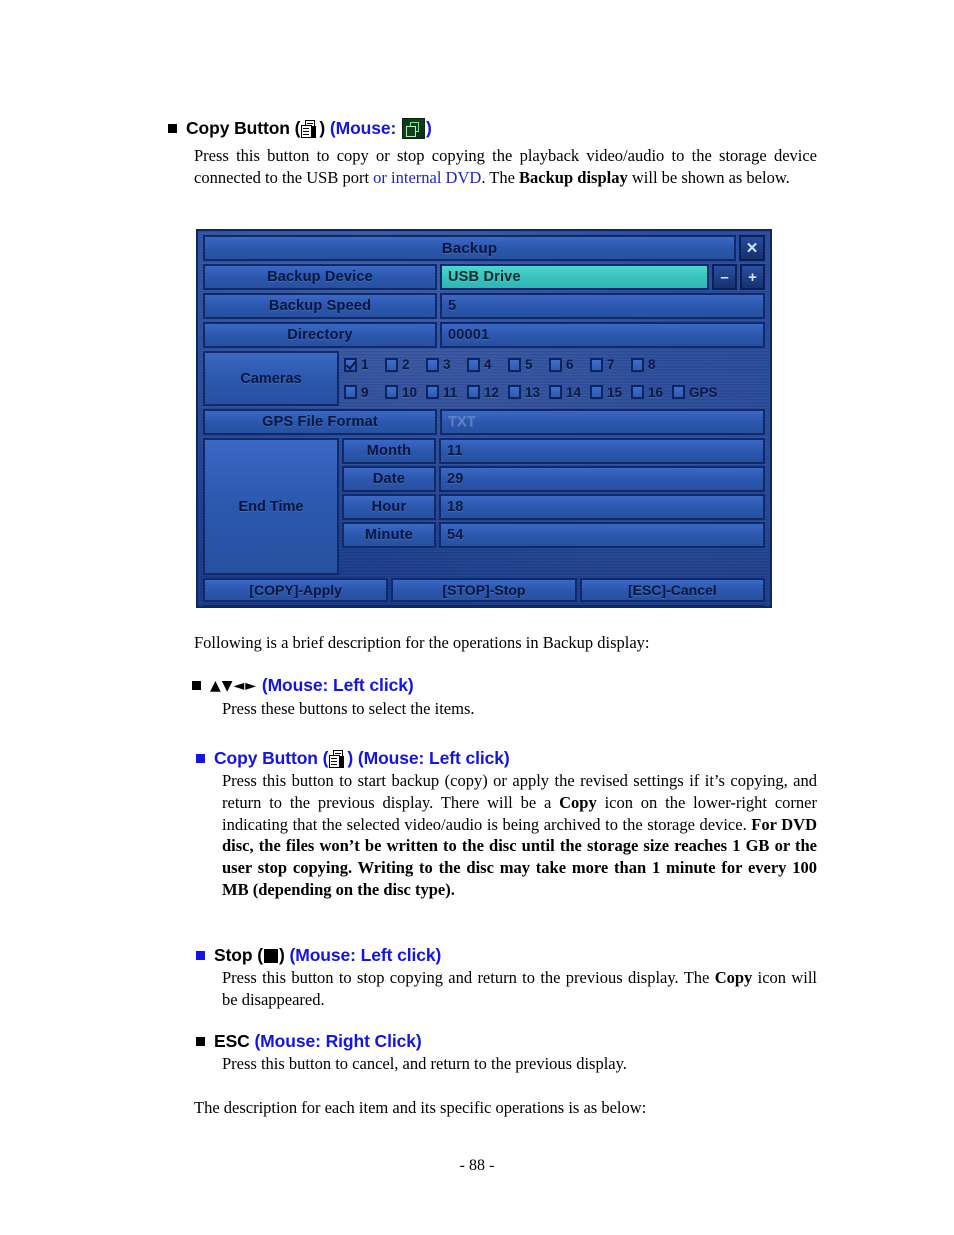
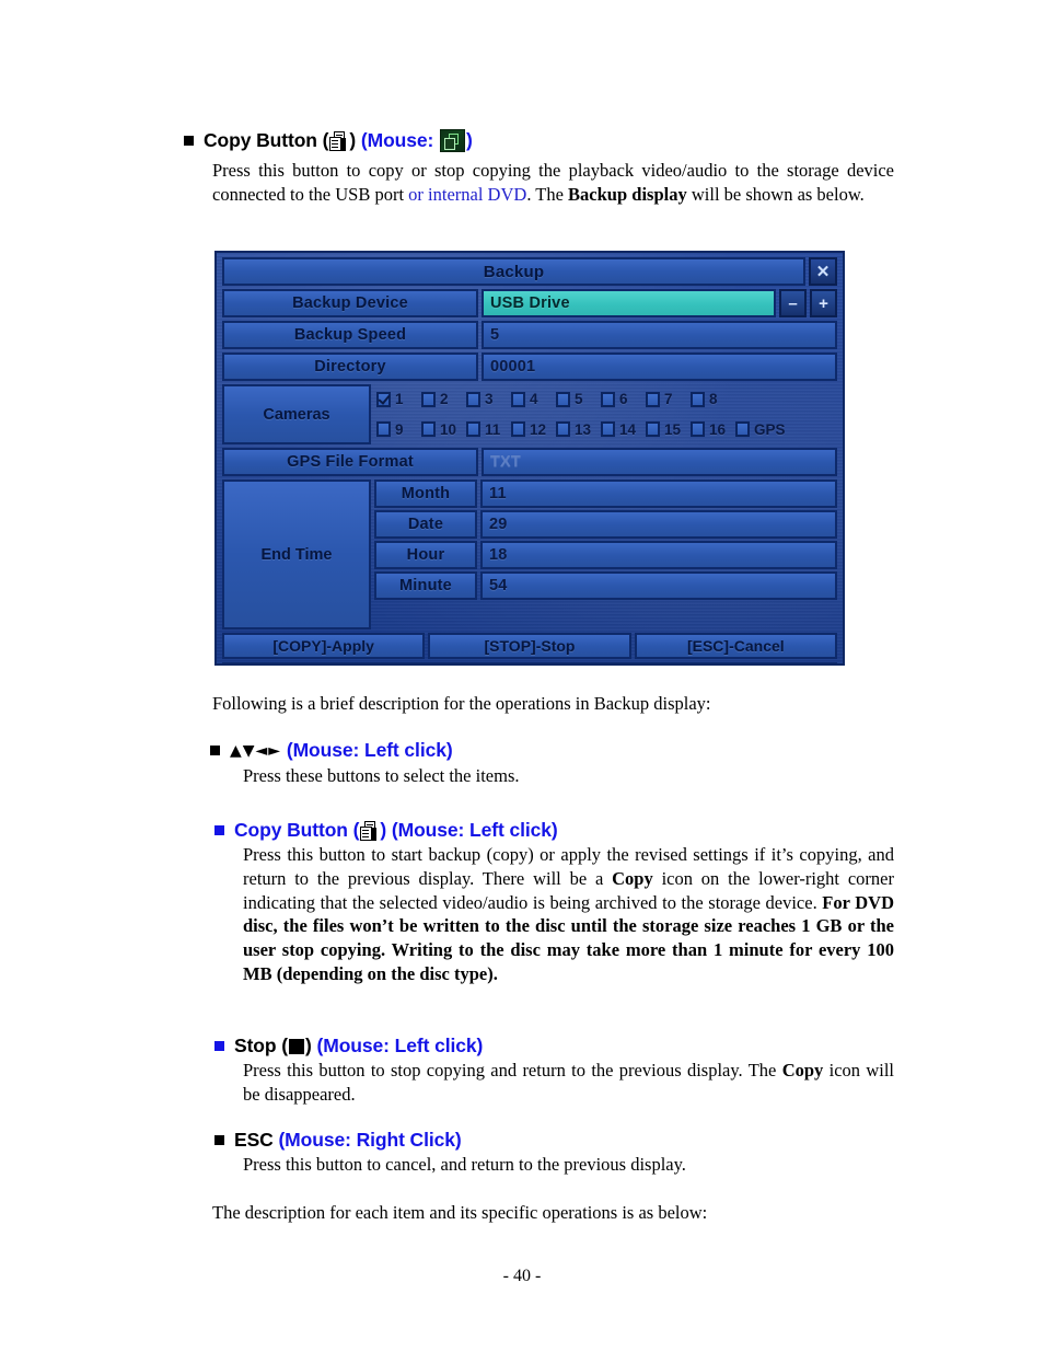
  Copy Button ( ) (Mouse: )
  Press this button to copy or stop copying the playback video/audio to the storage device connected to the USB port or internal DVD. The Backup display will be shown as below.
  Backup
  ✕
  Backup Device
  USB Drive
  –
  +
  Backup Speed
  5
  Directory
  00001
  Cameras
  1
  2
  3
  4
  5
  6
  7
  8
  9
  10
  11
  12
  13
  14
  15
  16
  GPS
  GPS File Format
  TXT
  End Time
  Month
  11
  Date
  29
  Hour
  18
  Minute
  54
  [COPY]-Apply
  [STOP]-Stop
  [ESC]-Cancel
  Following is a brief description for the operations in Backup display:
  ▲▼◄► (Mouse: Left click)
  Press these buttons to select the items.
  Copy Button ( ) (Mouse: Left click)
  Press this button to start backup (copy) or apply the revised settings if it’s copying, and return to the previous display. There will be a Copy icon on the lower-right corner indicating that the selected video/audio is being archived to the storage device. For DVD disc, the files won’t be written to the disc until the storage size reaches 1 GB or the user stop copying. Writing to the disc may take more than 1 minute for every 100 MB (depending on the disc type).
  Stop ( ) (Mouse: Left click)
  Press this button to stop copying and return to the previous display. The Copy icon will be disappeared.
  ESC (Mouse: Right Click)
  Press this button to cancel, and return to the previous display.
  The description for each item and its specific operations is as below:
- - 88 -
+ - 40 -
